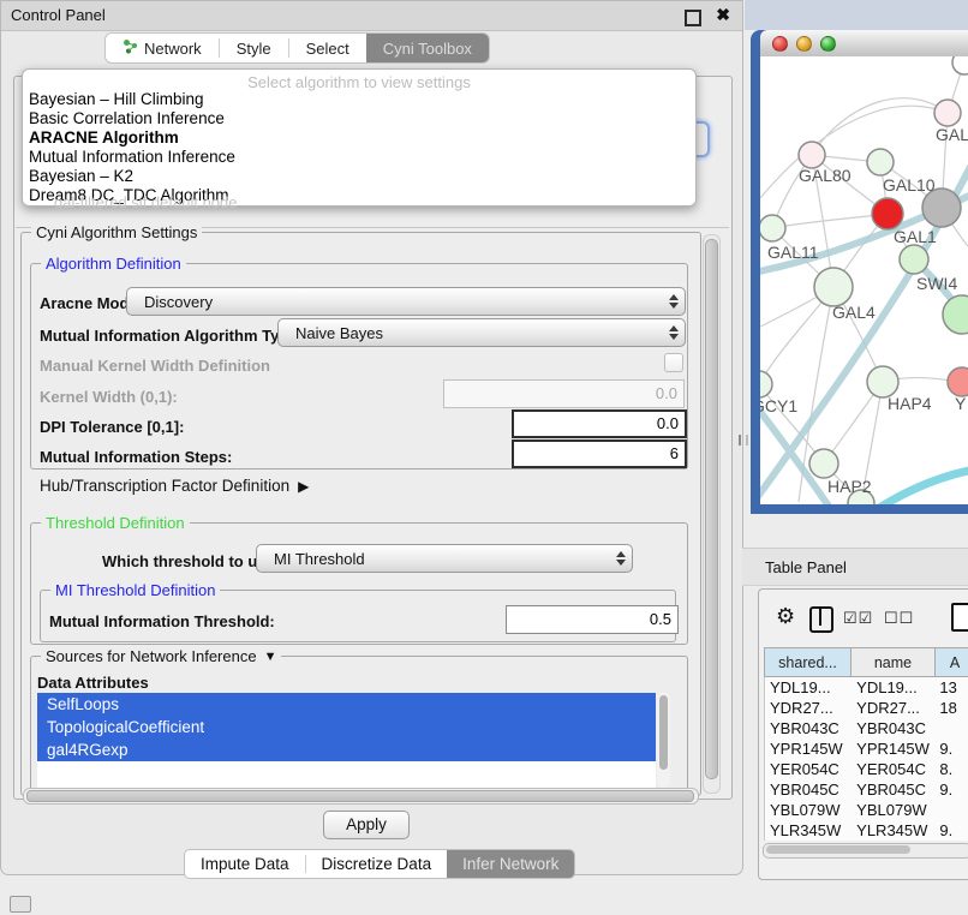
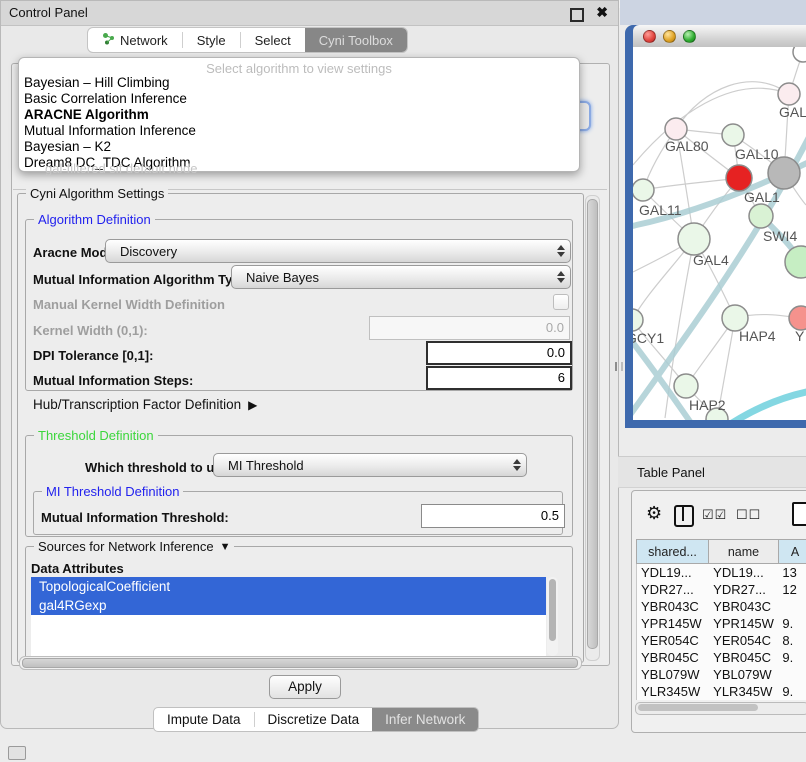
  Control Panel
  ✖
  Network
  Style
  Select
  Cyni Toolbox
  Cyni Algorithm Settings
  Algorithm Definition
  Aracne Mod
  Discovery
  Mutual Information Algorithm Ty
  Naive Bayes
  Manual Kernel Width Definition
  Kernel Width (0,1):
  0.0
  DPI Tolerance [0,1]:
  0.0
  Mutual Information Steps:
  6
  Hub/Transcription Factor Definition
  ▶
  Threshold Definition
  Which threshold to u
  MI Threshold
  MI Threshold Definition
  Mutual Information Threshold:
  0.5
  Sources for Network Inference
  ▼
  Data Attributes
- SelfLoops
  TopologicalCoefficient
  gal4RGexp
  Apply
  Impute Data
  Discretize Data
  Infer Network
  Select algorithm to view settings
  Bayesian – Hill Climbing
  Basic Correlation Inference
  ARACNE Algorithm
  Mutual Information Inference
  Bayesian – K2
  Dream8 DC_TDC Algorithm
  gal-filtered sif default node
  GAL
  GAL80
  GAL10
  GAL1
  GAL11
  SWI4
  GAL4
  CY1
  HAP4
  Y
  HAP2
  Table Panel
  ⚙
  ☑☑
  ☐☐
  shared...
  name
  A
  YDL19...
  YDL19...
  13
  YDR27...
  YDR27...
- 18
+ 12
  YBR043C
  YBR043C
  YPR145W
  YPR145W
  9.
  YER054C
  YER054C
  8.
  YBR045C
  YBR045C
  9.
  YBL079W
  YBL079W
  YLR345W
  YLR345W
  9.
